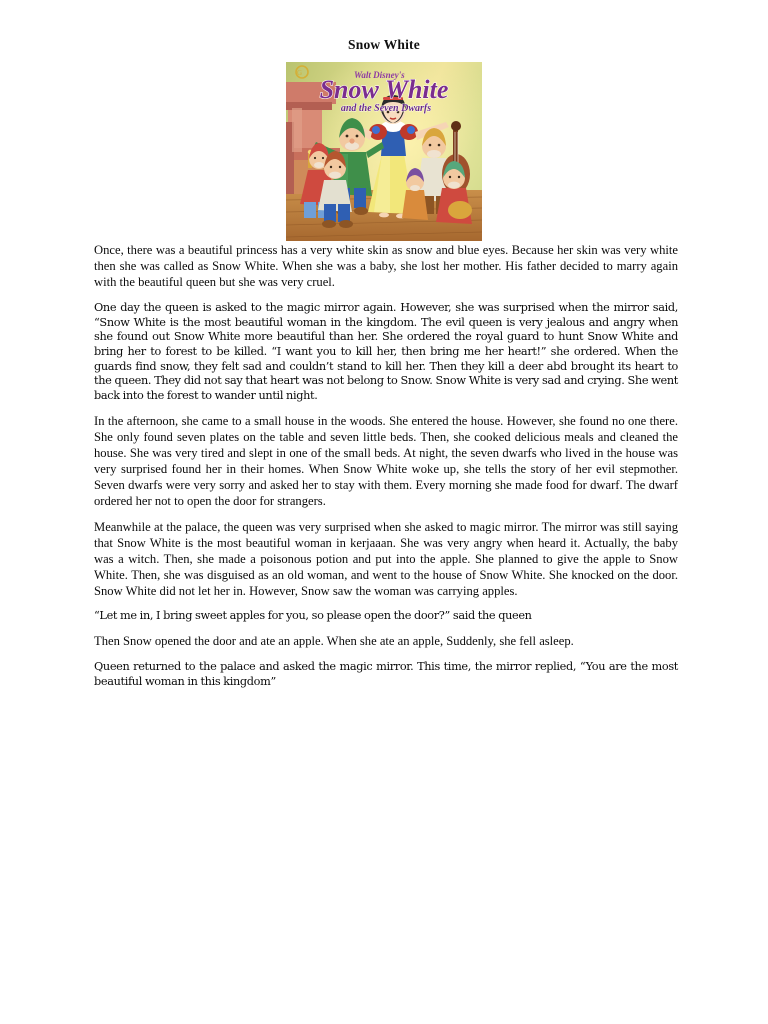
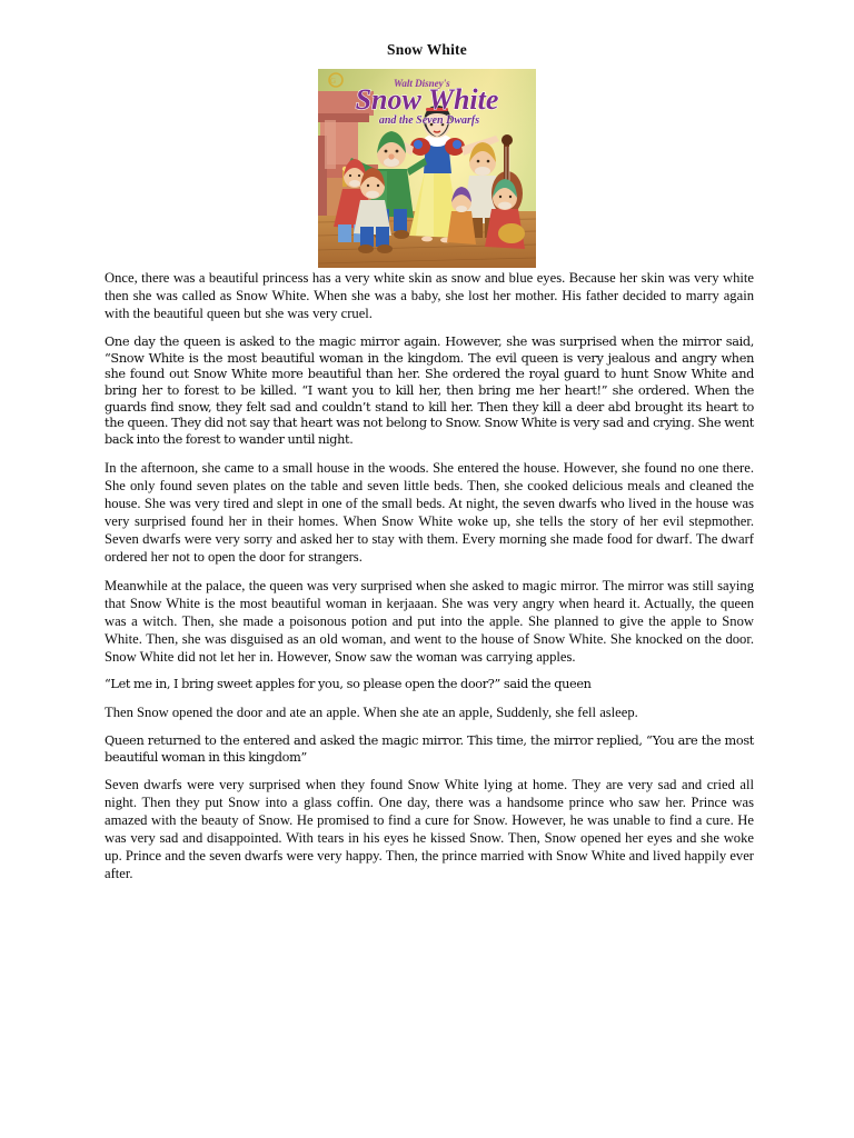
  Snow White
  Walt Disney's
  G
  Snow White
  and the Seven Dwarfs
  Once, there was a beautiful princess has a very white skin as snow and blue eyes. Because her skin was very white then she was called as Snow White. When she was a baby, she lost her mother. His father decided to marry again with the beautiful queen but she was very cruel.
  One day the queen is asked to the magic mirror again. However, she was surprised when the mirror said, “Snow White is the most beautiful woman in the kingdom. The evil queen is very jealous and angry when she found out Snow White more beautiful than her. She ordered the royal guard to hunt Snow White and bring her to forest to be killed. “I want you to kill her, then bring me her heart!” she ordered. When the guards find snow, they felt sad and couldn’t stand to kill her. Then they kill a deer abd brought its heart to the queen. They did not say that heart was not belong to Snow. Snow White is very sad and crying. She went back into the forest to wander until night.
  In the afternoon, she came to a small house in the woods. She entered the house. However, she found no one there. She only found seven plates on the table and seven little beds. Then, she cooked delicious meals and cleaned the house. She was very tired and slept in one of the small beds. At night, the seven dwarfs who lived in the house was very surprised found her in their homes. When Snow White woke up, she tells the story of her evil stepmother. Seven dwarfs were very sorry and asked her to stay with them. Every morning she made food for dwarf. The dwarf ordered her not to open the door for strangers.
- Meanwhile at the palace, the queen was very surprised when she asked to magic mirror. The mirror was still saying that Snow White is the most beautiful woman in kerjaaan. She was very angry when heard it. Actually, the baby was a witch. Then, she made a poisonous potion and put into the apple. She planned to give the apple to Snow White. Then, she was disguised as an old woman, and went to the house of Snow White. She knocked on the door. Snow White did not let her in. However, Snow saw the woman was carrying apples.
+ Meanwhile at the palace, the queen was very surprised when she asked to magic mirror. The mirror was still saying that Snow White is the most beautiful woman in kerjaaan. She was very angry when heard it. Actually, the queen was a witch. Then, she made a poisonous potion and put into the apple. She planned to give the apple to Snow White. Then, she was disguised as an old woman, and went to the house of Snow White. She knocked on the door. Snow White did not let her in. However, Snow saw the woman was carrying apples.
  “Let me in, I bring sweet apples for you, so please open the door?” said the queen
  Then Snow opened the door and ate an apple. When she ate an apple, Suddenly, she fell asleep.
- Queen returned to the palace and asked the magic mirror. This time, the mirror replied, “You are the most beautiful woman in this kingdom”
+ Queen returned to the entered and asked the magic mirror. This time, the mirror replied, “You are the most beautiful woman in this kingdom”
+ Seven dwarfs were very surprised when they found Snow White lying at home. They are very sad and cried all night. Then they put Snow into a glass coffin. One day, there was a handsome prince who saw her. Prince was amazed with the beauty of Snow. He promised to find a cure for Snow. However, he was unable to find a cure. He was very sad and disappointed. With tears in his eyes he kissed Snow. Then, Snow opened her eyes and she woke up. Prince and the seven dwarfs were very happy. Then, the prince married with Snow White and lived happily ever after.
